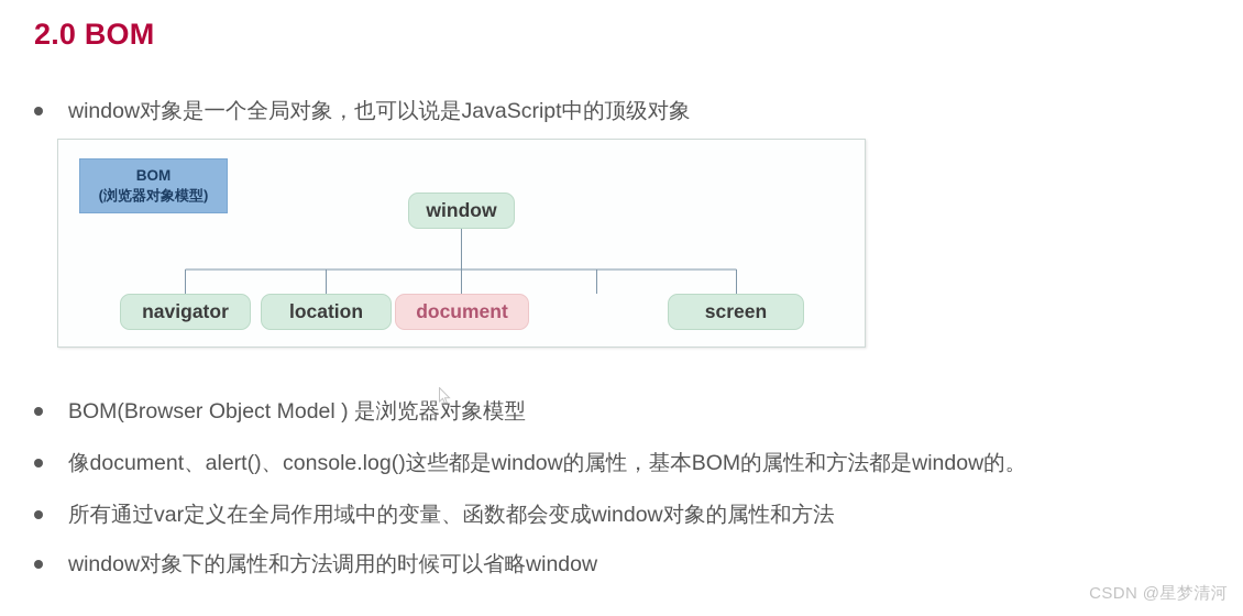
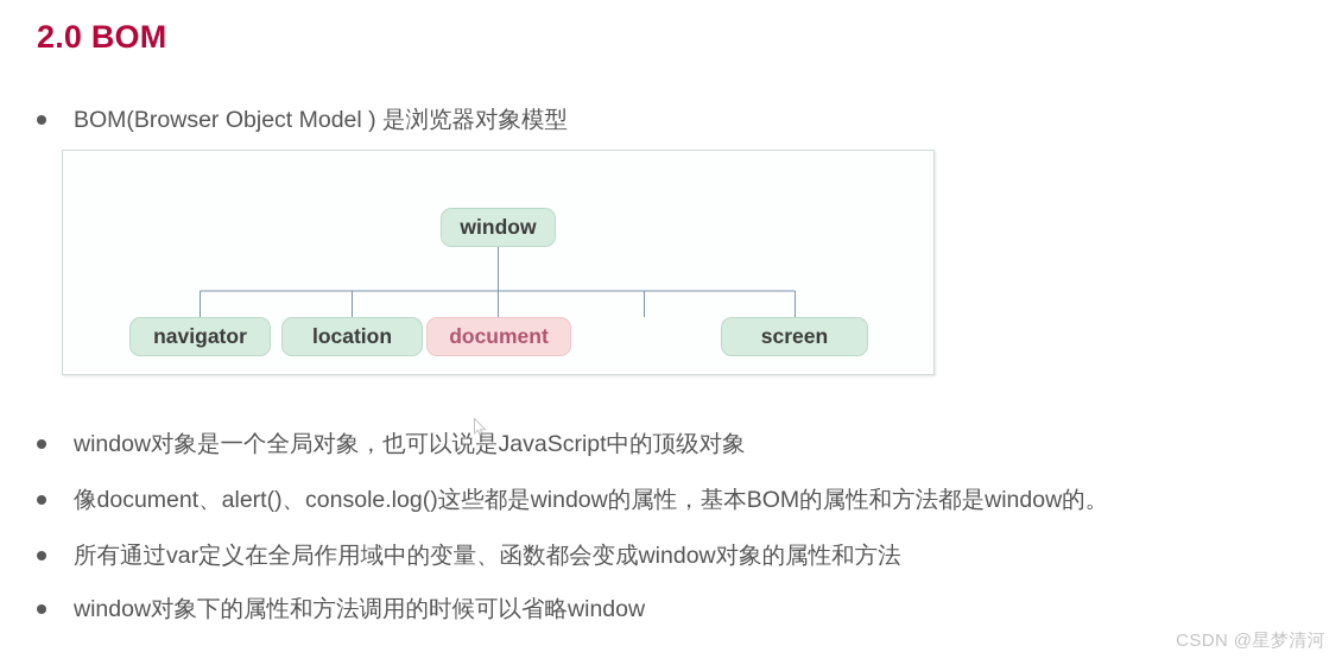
  2.0 BOM
- window对象是一个全局对象，也可以说是JavaScript中的顶级对象
+ BOM(Browser Object Model ) 是浏览器对象模型
- BOM
- (浏览器对象模型)
  window
  navigator
  location
  document
  screen
- BOM(Browser Object Model ) 是浏览器对象模型
+ window对象是一个全局对象，也可以说是JavaScript中的顶级对象
  像document、alert()、console.log()这些都是window的属性，基本BOM的属性和方法都是window的。
  所有通过var定义在全局作用域中的变量、函数都会变成window对象的属性和方法
  window对象下的属性和方法调用的时候可以省略window
  CSDN @星梦清河
